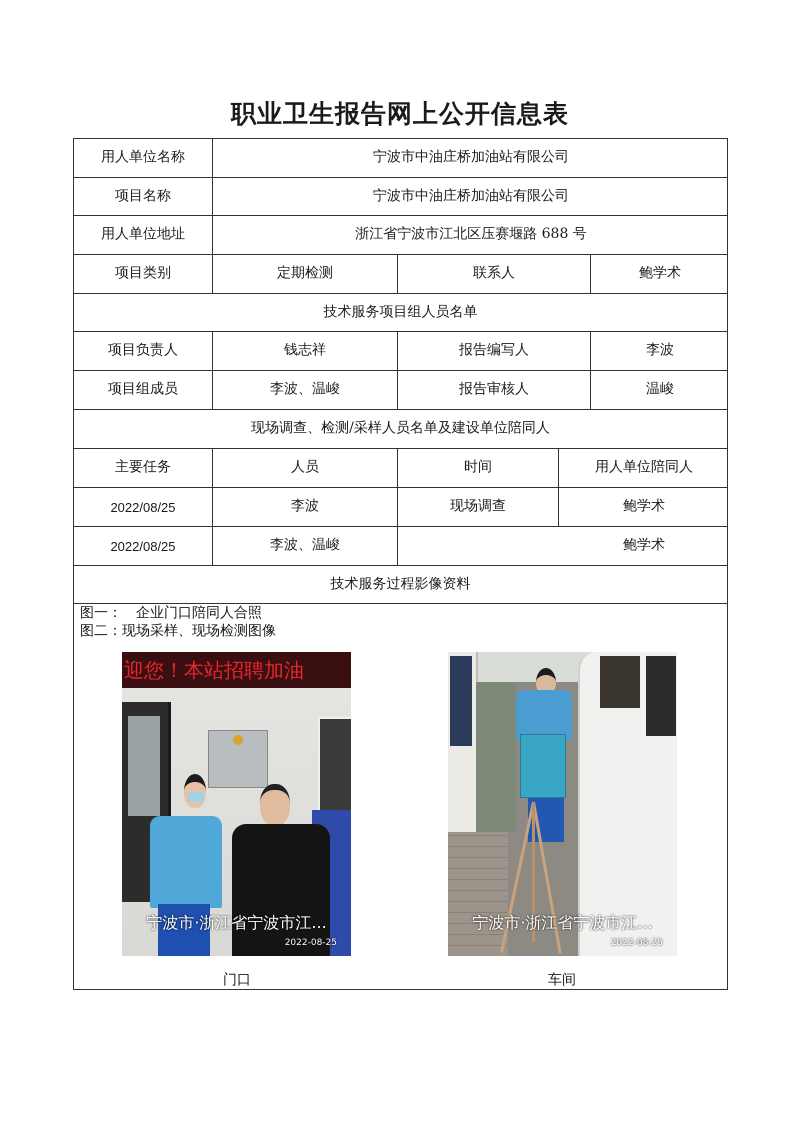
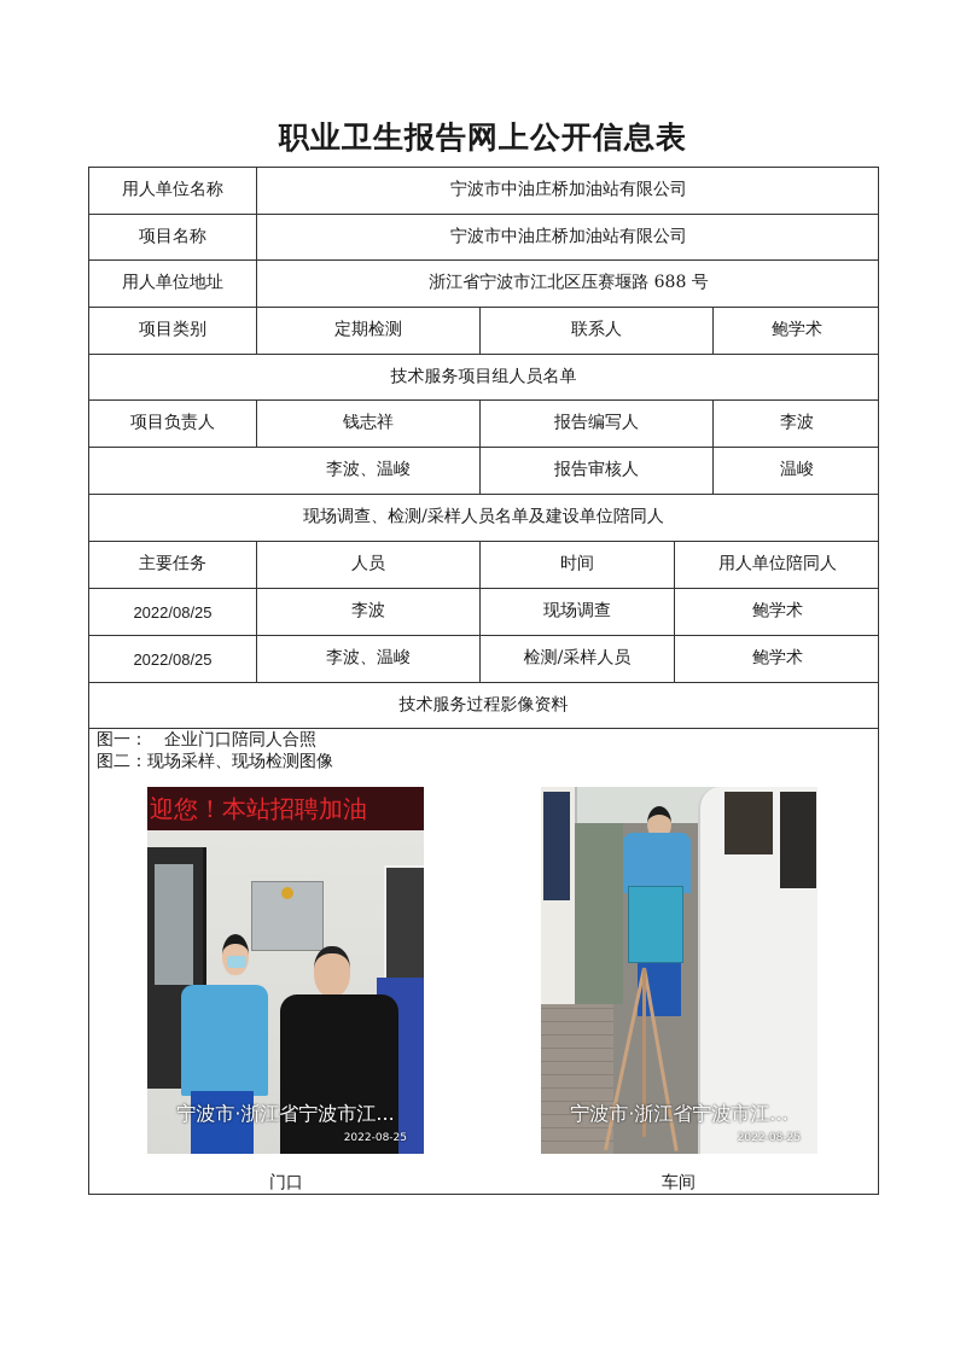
  职业卫生报告网上公开信息表
  用人单位名称
  宁波市中油庄桥加油站有限公司
  项目名称
  宁波市中油庄桥加油站有限公司
  用人单位地址
  浙江省宁波市江北区压赛堰路 688 号
  项目类别
  定期检测
  联系人
  鲍学术
  技术服务项目组人员名单
  项目负责人
  钱志祥
  报告编写人
  李波
- 项目组成员
  李波、温峻
  报告审核人
  温峻
  现场调查、检测/采样人员名单及建设单位陪同人
  主要任务
  人员
  时间
  用人单位陪同人
  2022/08/25
  李波
  现场调查
  鲍学术
  2022/08/25
  李波、温峻
+ 检测/采样人员
  鲍学术
  技术服务过程影像资料
  图一： 企业门口陪同人合照
  图二：现场采样、现场检测图像
  迎您！本站招聘加油
  宁波市·浙江省宁波市江...
  2022-08-25
  门口
  宁波市·浙江省宁波市江...
  2022-08-25
  车间
